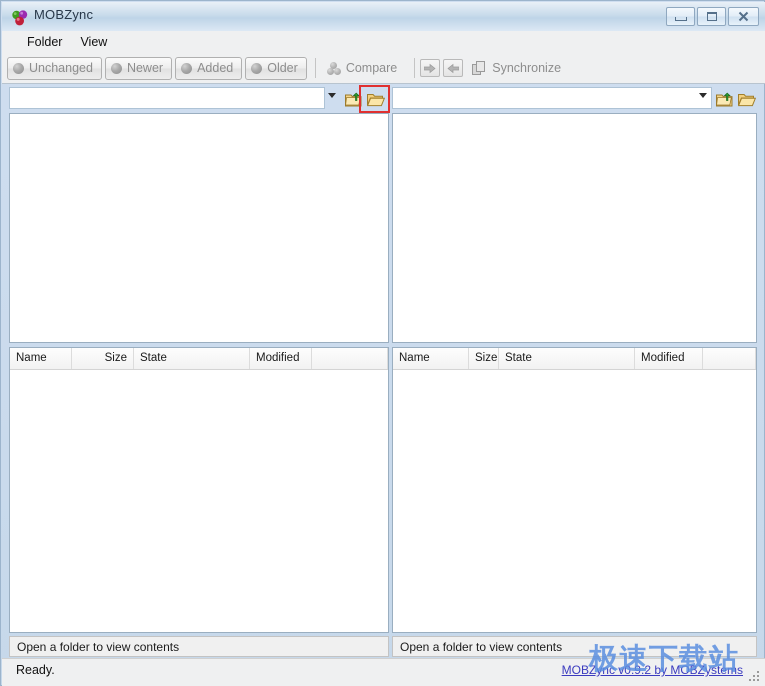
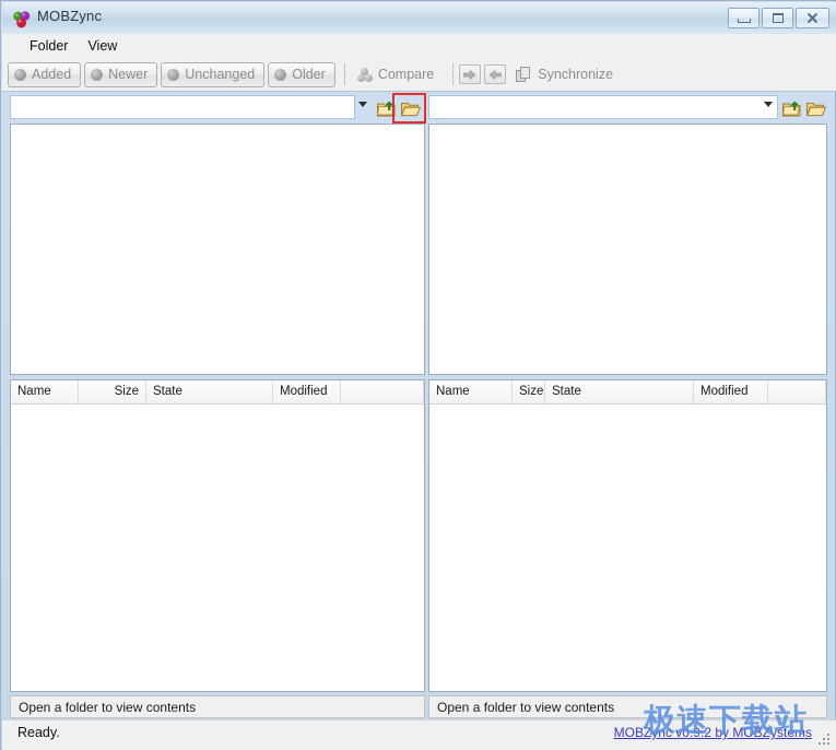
  MOBZync
  Folder
  View
- Unchanged
+ Added
  Newer
- Added
+ Unchanged
  Older
  Compare
  Synchronize
  Name
  Size
  State
  Modified
  Name
  Size
  State
  Modified
  Open a folder to view contents
  Open a folder to view contents
  Ready.
  MOBZync v0.9.2 by MOBZystems
  极速下载站
